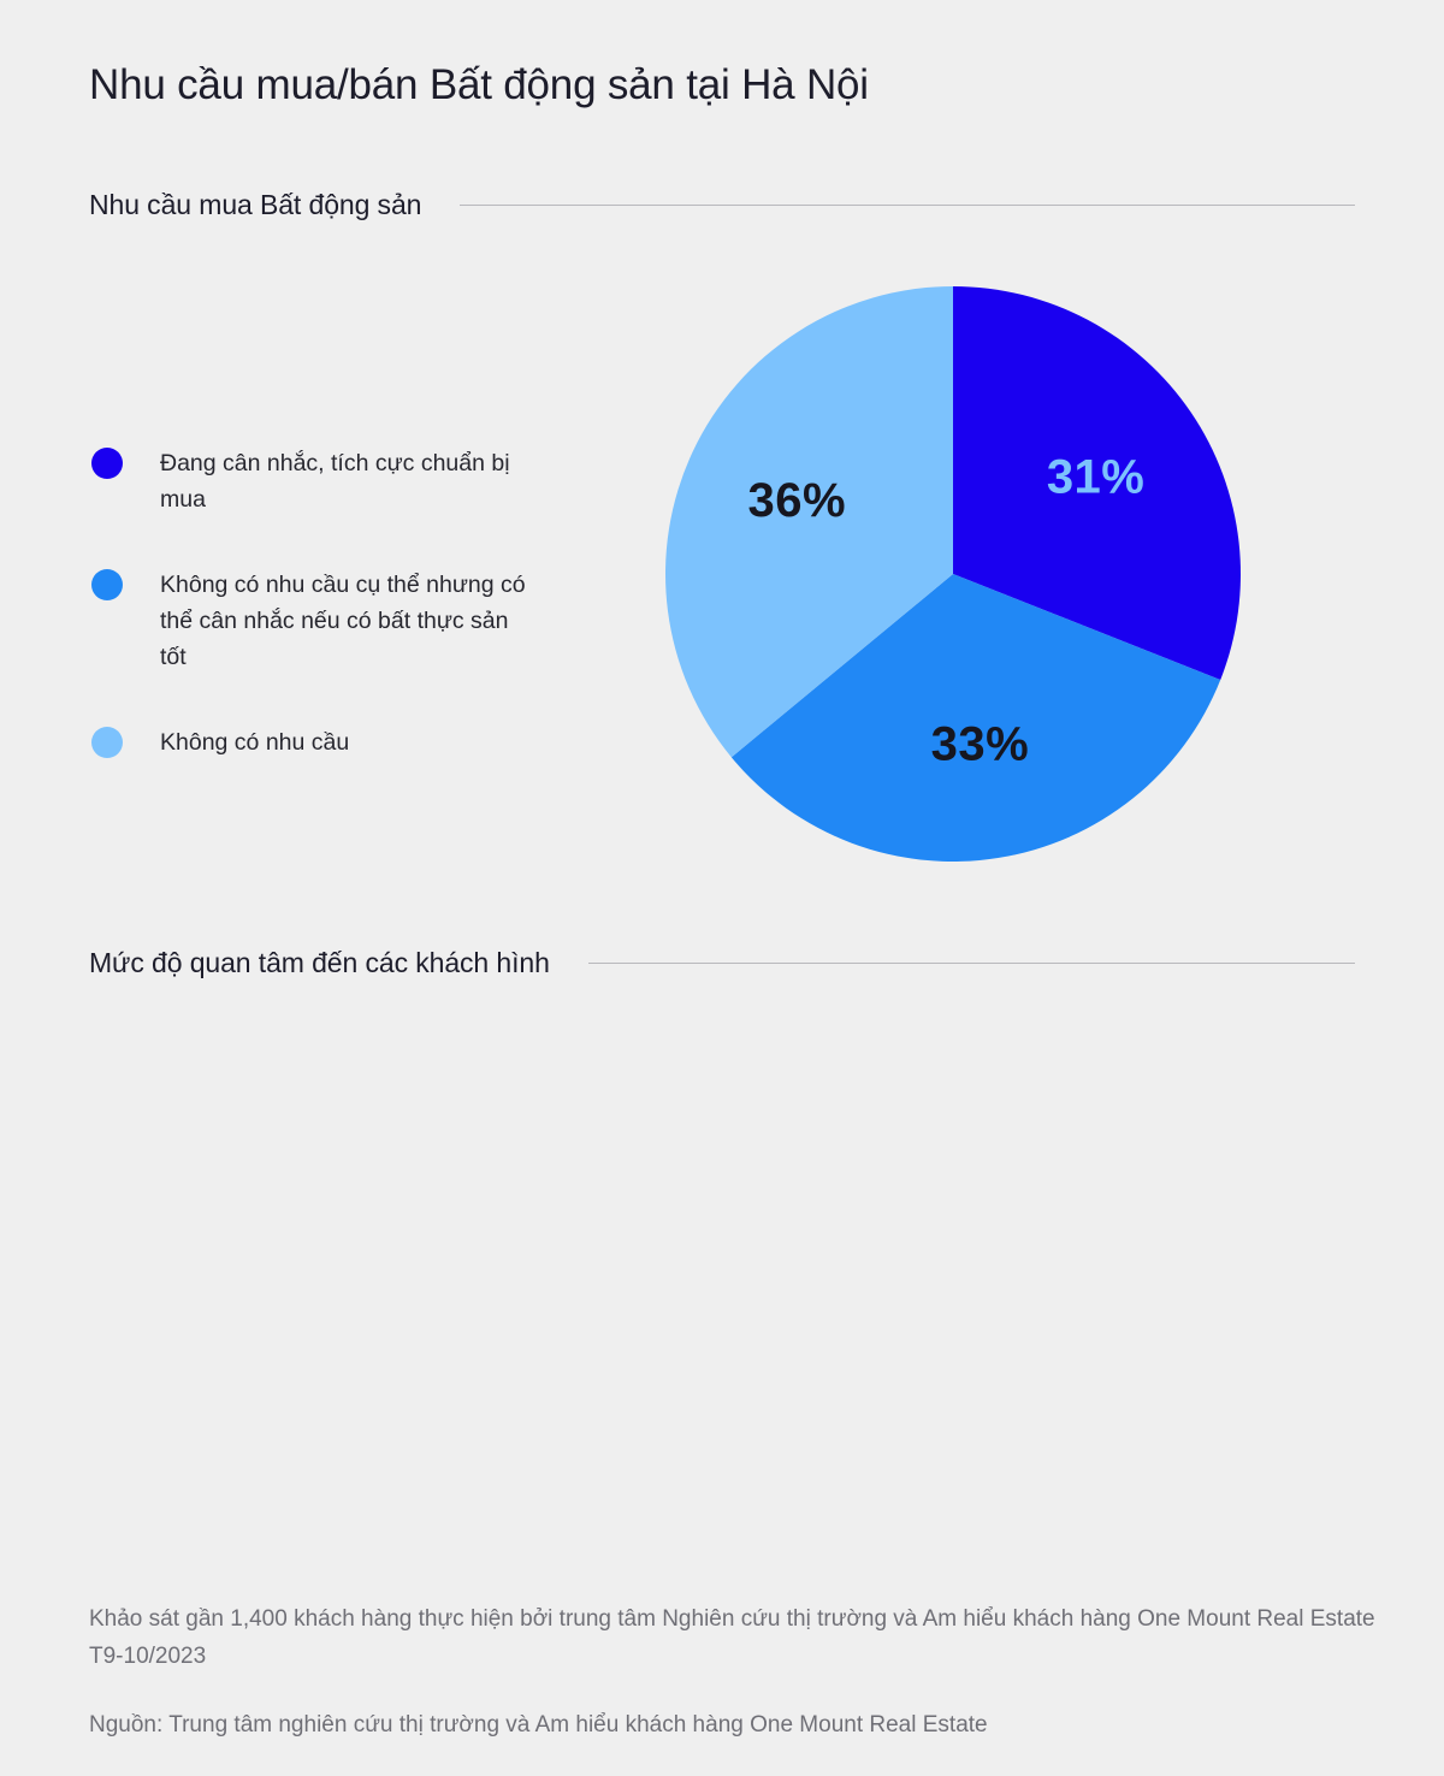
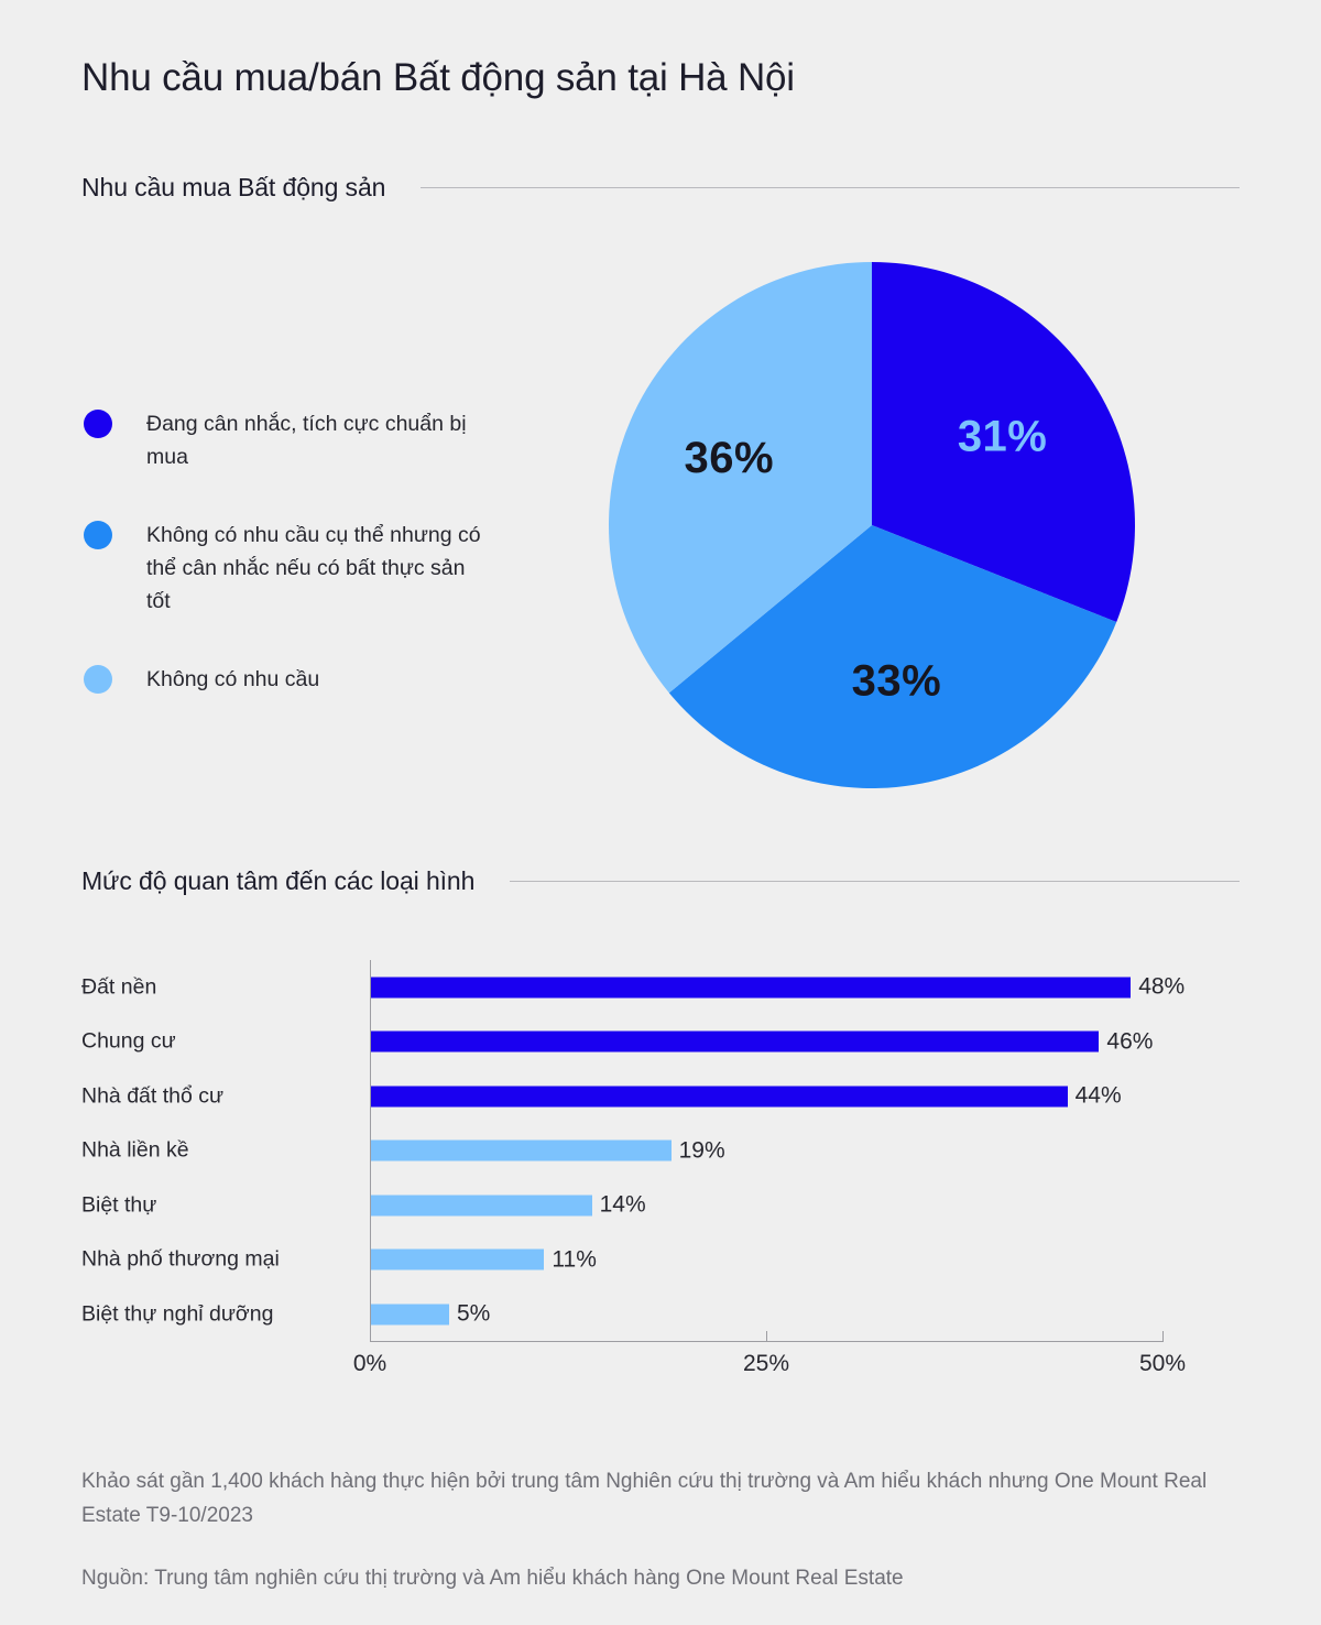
  Nhu cầu mua/bán Bất động sản tại Hà Nội
  Nhu cầu mua Bất động sản
  Đang cân nhắc, tích cực chuẩn bị mua
  Không có nhu cầu cụ thể nhưng có thể cân nhắc nếu có bất thực sản tốt
  Không có nhu cầu
  31%
  33%
  36%
- Mức độ quan tâm đến các khách hình
+ Mức độ quan tâm đến các loại hình
+ Đất nền
+ 48%
+ Chung cư
+ 46%
+ Nhà đất thổ cư
+ 44%
+ Nhà liền kề
+ 19%
+ Biệt thự
+ 14%
+ Nhà phố thương mại
+ 11%
+ Biệt thự nghỉ dưỡng
+ 5%
+ 0%
+ 25%
+ 50%
- Khảo sát gần 1,400 khách hàng thực hiện bởi trung tâm Nghiên cứu thị trường và Am hiểu khách hàng One Mount Real Estate T9-10/2023
+ Khảo sát gần 1,400 khách hàng thực hiện bởi trung tâm Nghiên cứu thị trường và Am hiểu khách nhưng One Mount Real Estate T9-10/2023
  Nguồn: Trung tâm nghiên cứu thị trường và Am hiểu khách hàng One Mount Real Estate
